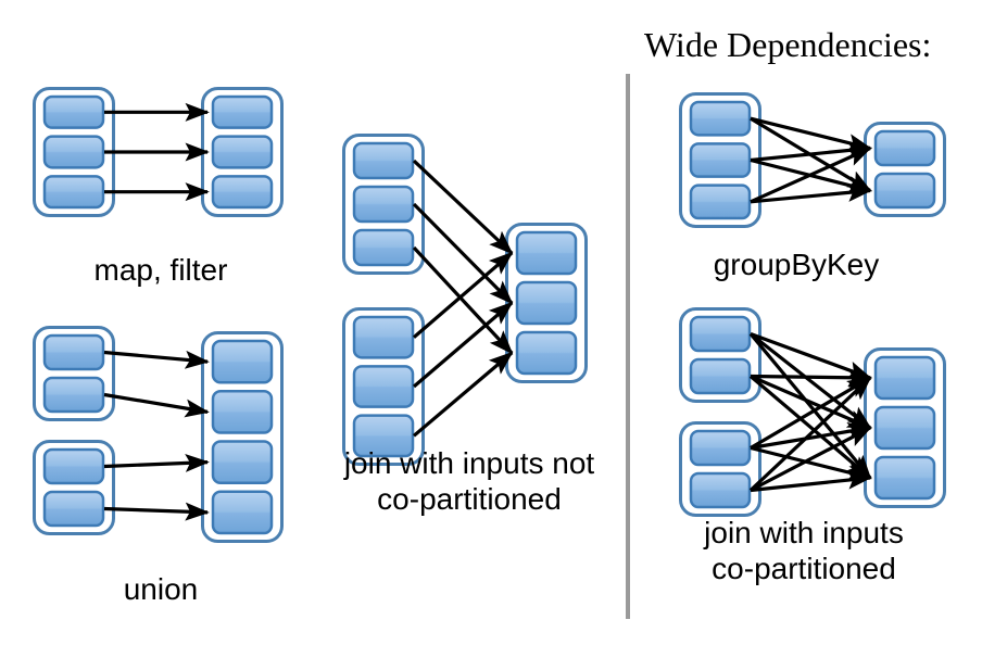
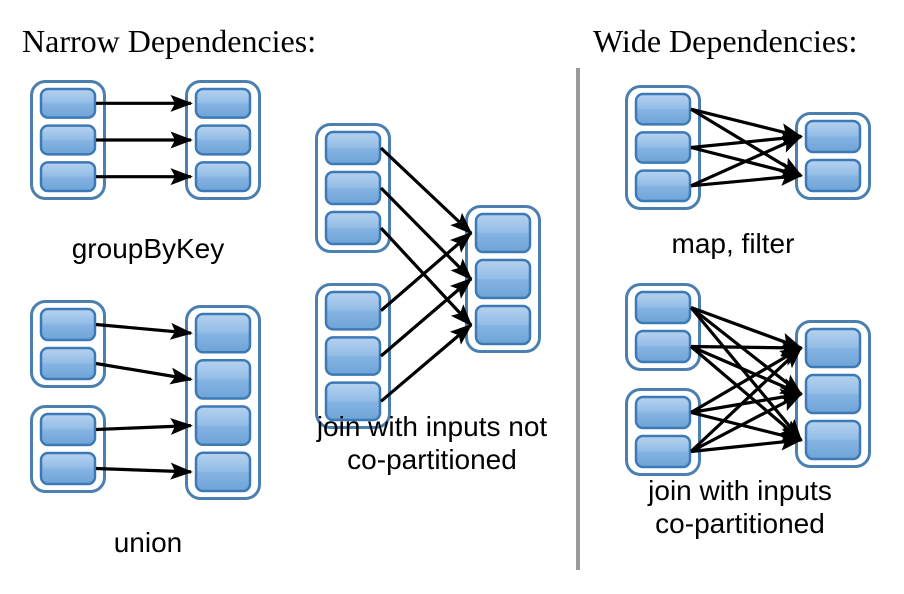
+ Narrow Dependencies:
  Wide Dependencies:
- map, filter
+ groupByKey
  union
  join with inputs not
  co-partitioned
- groupByKey
+ map, filter
  join with inputs
  co-partitioned
